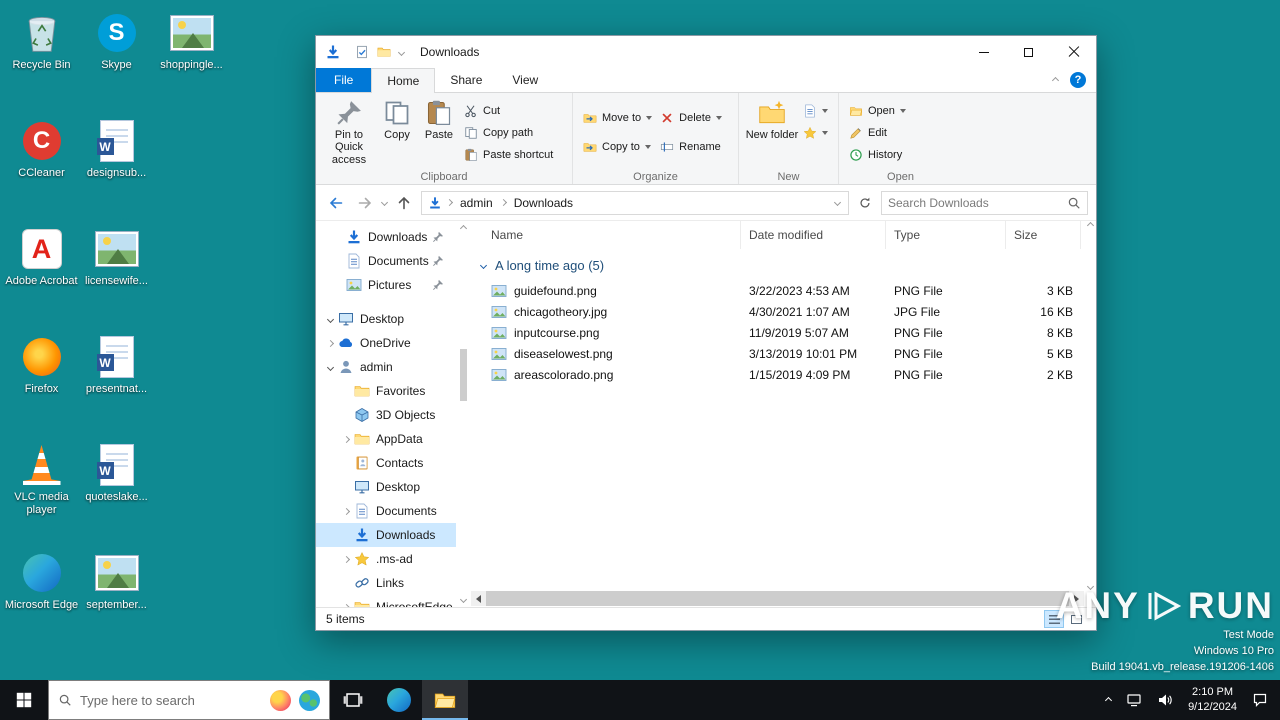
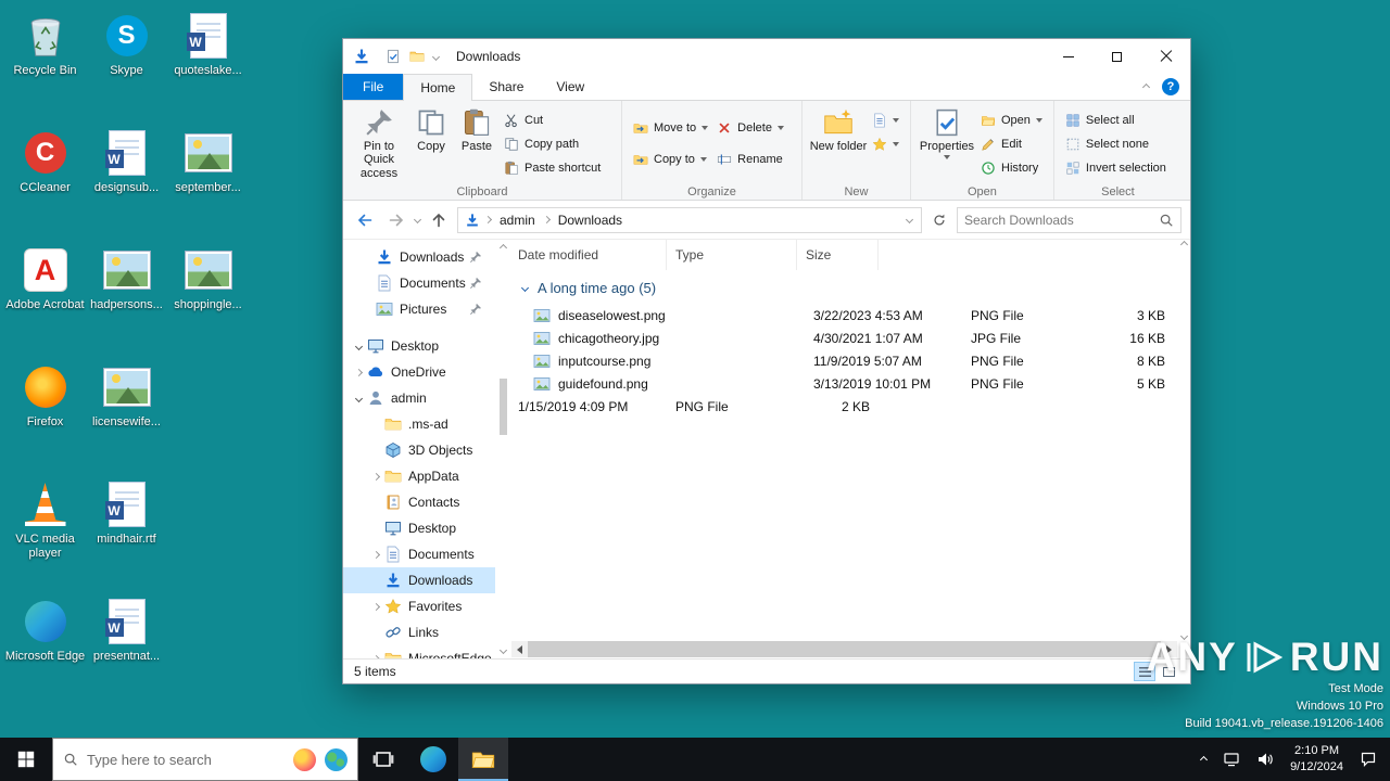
  Recycle Bin
  CCleaner
  Adobe Acrobat
  Firefox
  VLC media player
  Microsoft Edge
  Skype
  designsub...
+ hadpersons...
  licensewife...
+ mindhair.rtf
  presentnat...
  quoteslake...
  september...
  shoppingle...
  Downloads
  File
  Home
  Share
  View
  Pin to Quick access
  Copy
  Paste
  Cut
  Copy path
  Paste shortcut
  Clipboard
  Move to
  Copy to
  Delete
  Rename
  Organize
  New folder
  New
+ Properties
  Open
  Edit
  History
  Open
+ Select all
+ Select none
+ Invert selection
+ Select
  admin
  Downloads
  Search Downloads
  Downloads
  Documents
  Pictures
  Desktop
  OneDrive
  admin
- Favorites
+ .ms-ad
  3D Objects
  AppData
  Contacts
  Desktop
  Documents
  Downloads
- .ms-ad
+ Favorites
  Links
- Name
  Date modified
  Type
  Size
  A long time ago (5)
- guidefound.png
+ diseaselowest.png
  3/22/2023 4:53 AM
  PNG File
  3 KB
  chicagotheory.jpg
  4/30/2021 1:07 AM
  JPG File
  16 KB
  inputcourse.png
  11/9/2019 5:07 AM
  PNG File
  8 KB
- diseaselowest.png
+ guidefound.png
  3/13/2019 10:01 PM
  PNG File
  5 KB
- areascolorado.png
  1/15/2019 4:09 PM
  PNG File
  2 KB
  5 items
  ANY
  RUN
  Test Mode
  Windows 10 Pro
  Build 19041.vb_release.191206-1406
  Type here to search
  2:10 PM
  9/12/2024
